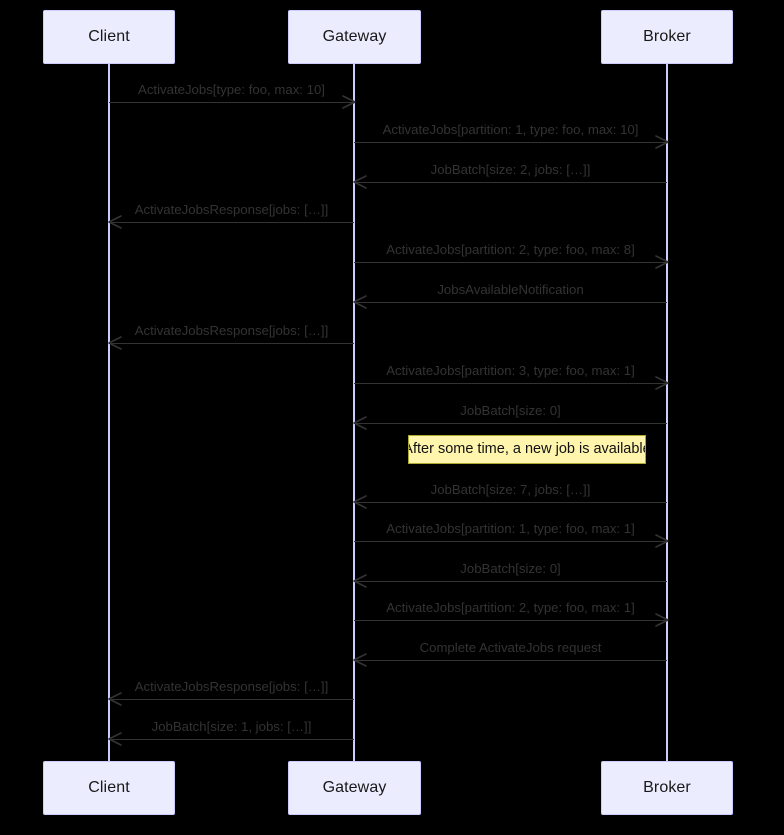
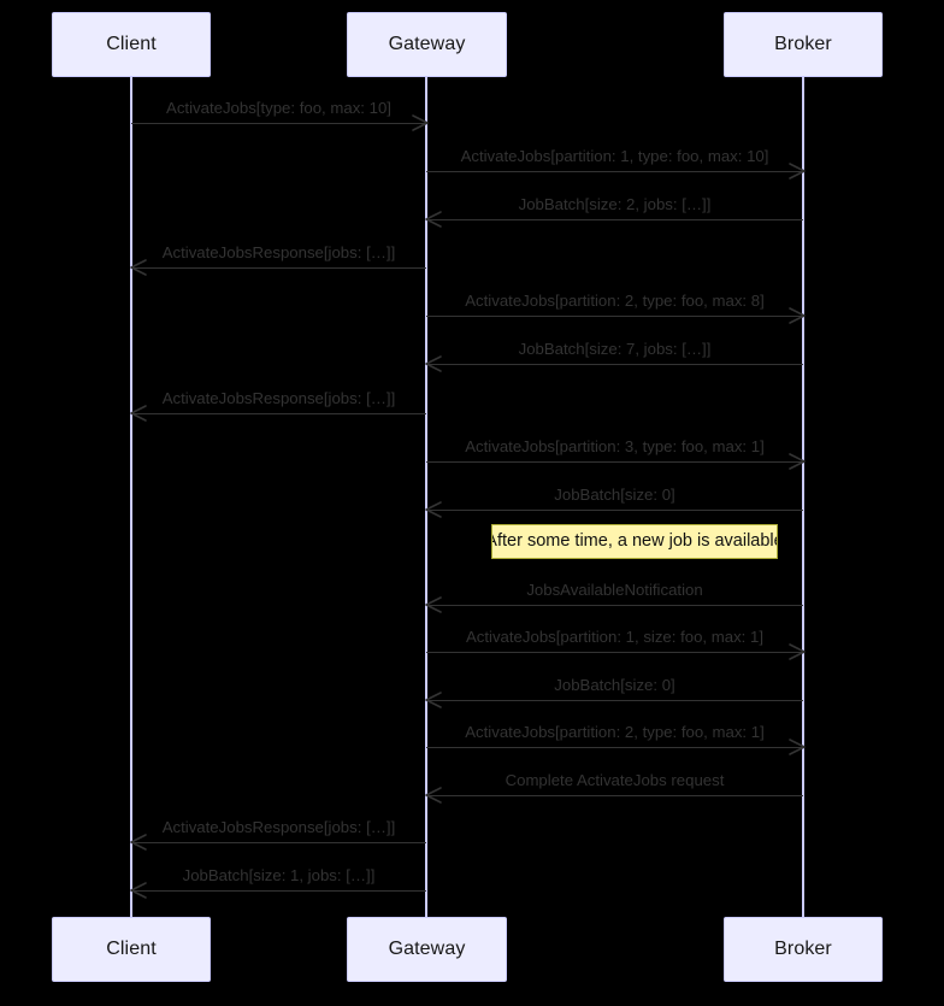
  Client
  Gateway
  Broker
  Client
  Gateway
  Broker
  ActivateJobs[type: foo, max: 10]
  ActivateJobs[partition: 1, type: foo, max: 10]
  JobBatch[size: 2, jobs: […]]
  ActivateJobsResponse[jobs: […]]
  ActivateJobs[partition: 2, type: foo, max: 8]
- JobsAvailableNotification
+ JobBatch[size: 7, jobs: […]]
  ActivateJobsResponse[jobs: […]]
  ActivateJobs[partition: 3, type: foo, max: 1]
  JobBatch[size: 0]
- JobBatch[size: 7, jobs: […]]
+ JobsAvailableNotification
- ActivateJobs[partition: 1, type: foo, max: 1]
+ ActivateJobs[partition: 1, size: foo, max: 1]
  JobBatch[size: 0]
  ActivateJobs[partition: 2, type: foo, max: 1]
  Complete ActivateJobs request
  ActivateJobsResponse[jobs: […]]
  JobBatch[size: 1, jobs: […]]
  After some time, a new job is availabl
